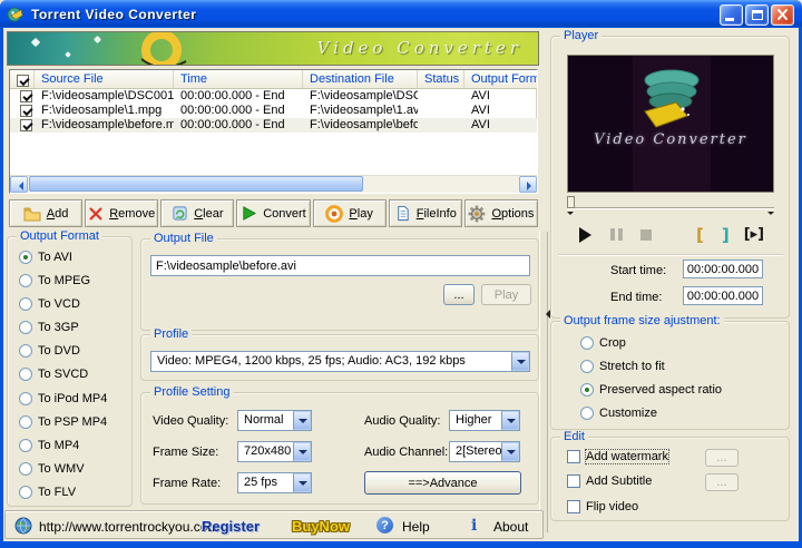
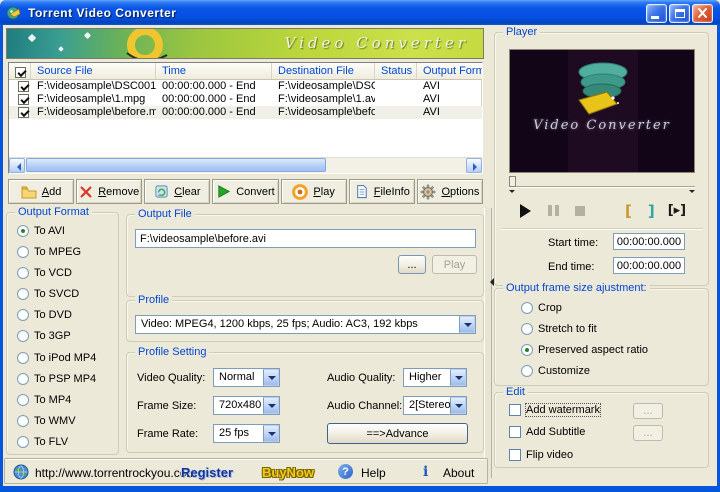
  Torrent Video Converter
  Video Converter
  Source File
  Time
  Destination File
  Status
  Output Form
  F:\videosample\DSC001
  00:00:00.000 - End
  F:\videosample\DSC
  AVI
  F:\videosample\1.mpg
  00:00:00.000 - End
  F:\videosample\1.av
  AVI
  F:\videosample\before.m
  00:00:00.000 - End
  F:\videosample\befo
  AVI
  Add
  Remove
  Clear
  Convert
  Play
  FileInfo
  Options
  Output Format
  To AVI
  To MPEG
  To VCD
- To 3GP
+ To SVCD
  To DVD
- To SVCD
+ To 3GP
  To iPod MP4
  To PSP MP4
  To MP4
  To WMV
  To FLV
  Output File
  F:\videosample\before.avi
  ...
  Play
  Profile
  Video: MPEG4, 1200 kbps, 25 fps; Audio: AC3, 192 kbps
  Profile Setting
  Video Quality:
  Normal
  Audio Quality:
  Higher
  Frame Size:
  720x480
  Audio Channel:
  2[Stereo
  Frame Rate:
  25 fps
  ==>Advance
  Player
  Video Converter
  [
  ]
  [▸]
  Start time:
  00:00:00.000
  End time:
  00:00:00.000
  Output frame size ajustment:
  Crop
  Stretch to fit
  Preserved aspect ratio
  Customize
  Edit
  Add watermark
  ...
  Add Subtitle
  ...
  Flip video
  http://www.torrentrockyou.com
  Register
  BuyNow
  ?
  Help
  i
  About
